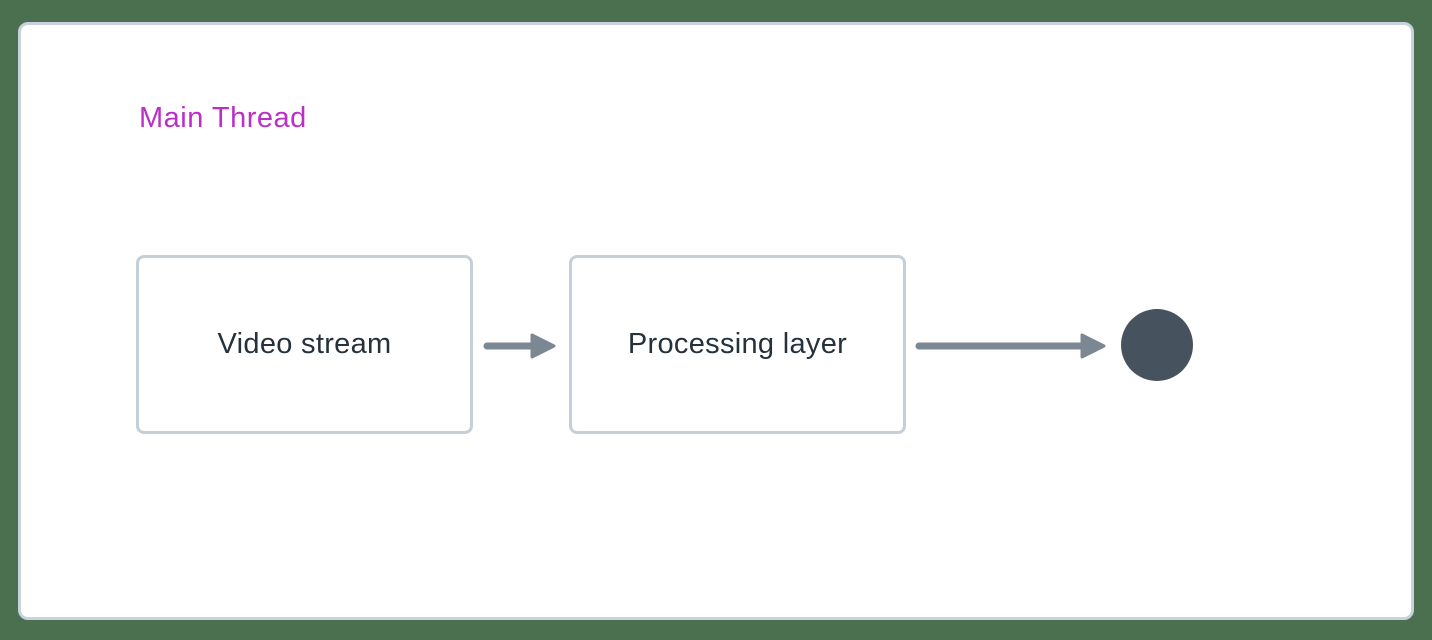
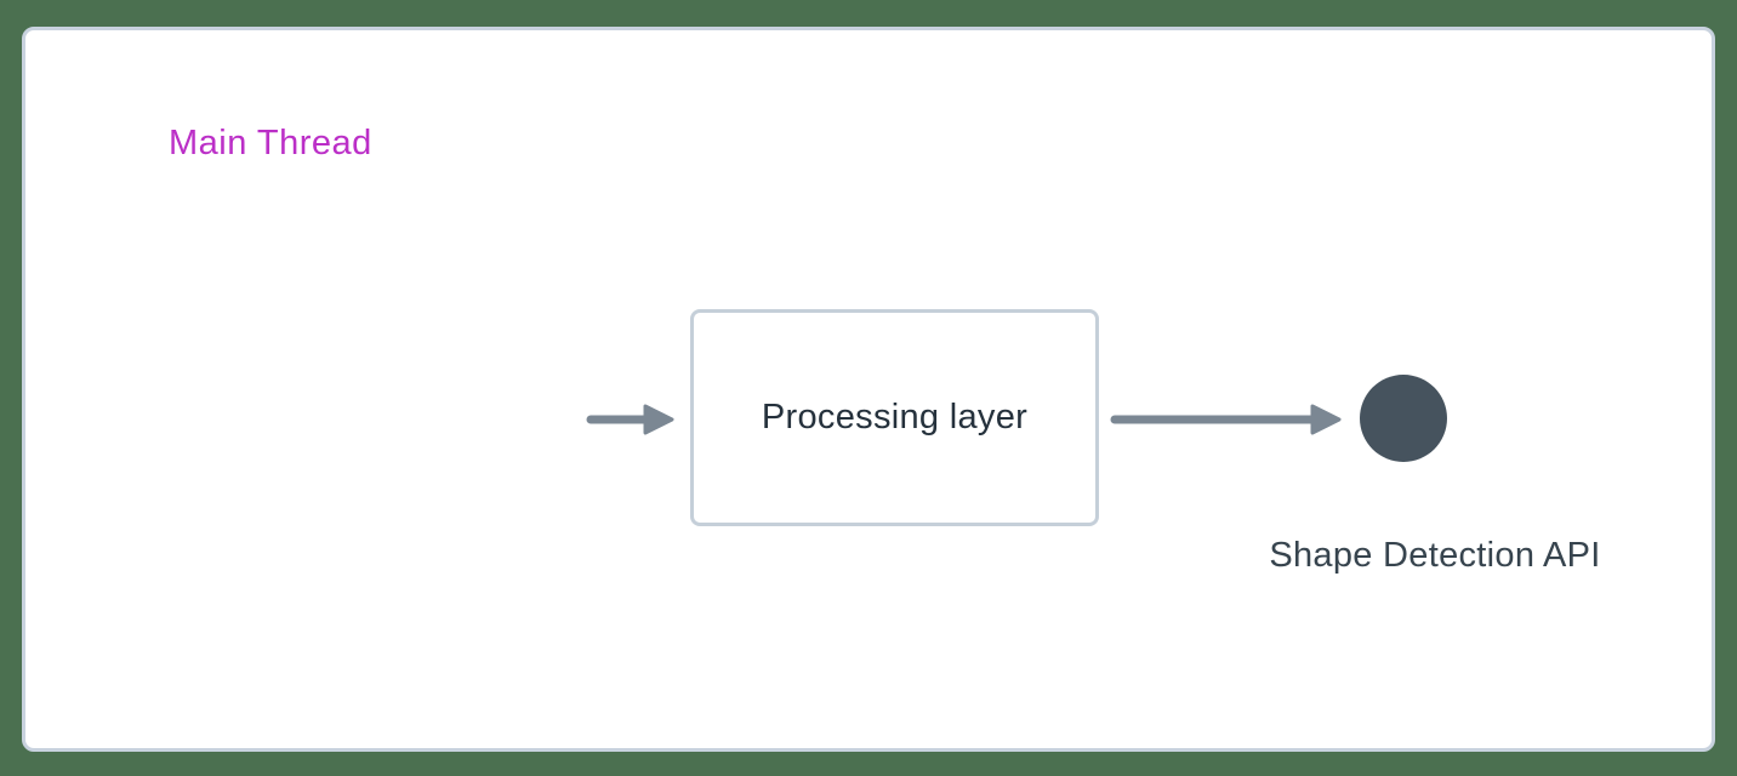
  Main Thread
- Video stream
  Processing layer
+ Shape Detection API
